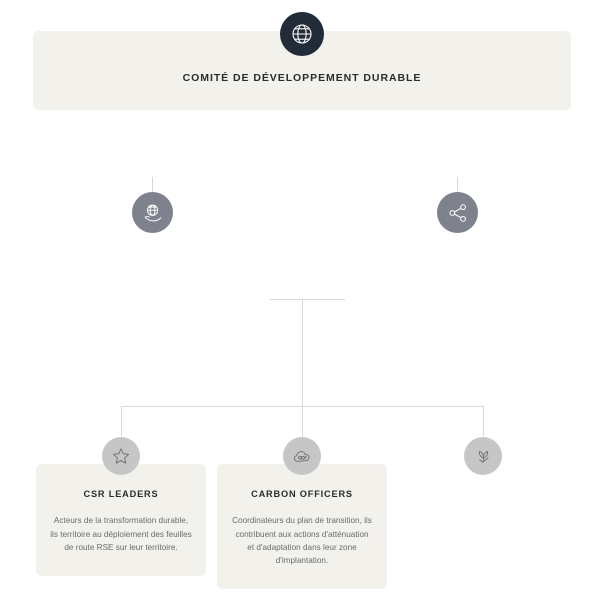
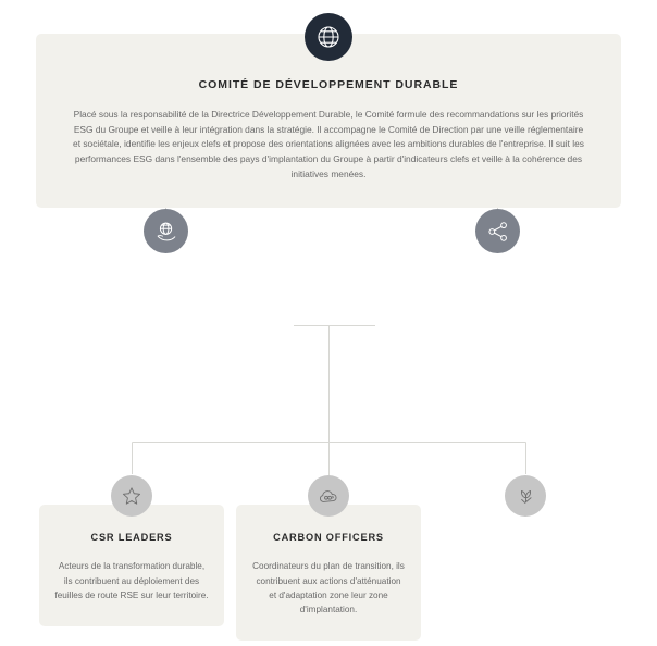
  COMITÉ DE DÉVELOPPEMENT DURABLE
+ Placé sous la responsabilité de la Directrice Développement Durable, le Comité formule des recommandations sur les priorités ESG du Groupe et veille à leur intégration dans la stratégie. Il accompagne le Comité de Direction par une veille réglementaire et sociétale, identifie les enjeux clefs et propose des orientations alignées avec les ambitions durables de l'entreprise. Il suit les performances ESG dans l'ensemble des pays d'implantation du Groupe à partir d'indicateurs clefs et veille à la cohérence des initiatives menées.
  CSR LEADERS
- Acteurs de la transformation durable, ils territoire au déploiement des feuilles de route RSE sur leur territoire.
+ Acteurs de la transformation durable, ils contribuent au déploiement des feuilles de route RSE sur leur territoire.
  CARBON OFFICERS
- Coordinateurs du plan de transition, ils contribuent aux actions d'atténuation et d'adaptation dans leur zone d'implantation.
+ Coordinateurs du plan de transition, ils contribuent aux actions d'atténuation et d'adaptation zone leur zone d'implantation.
